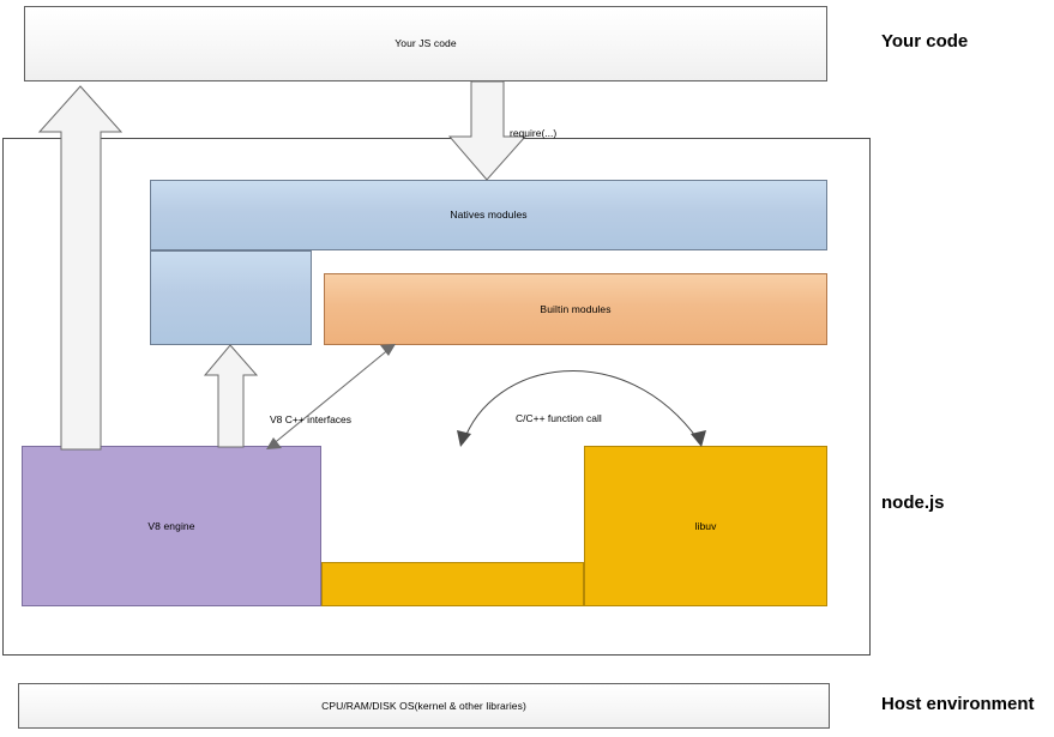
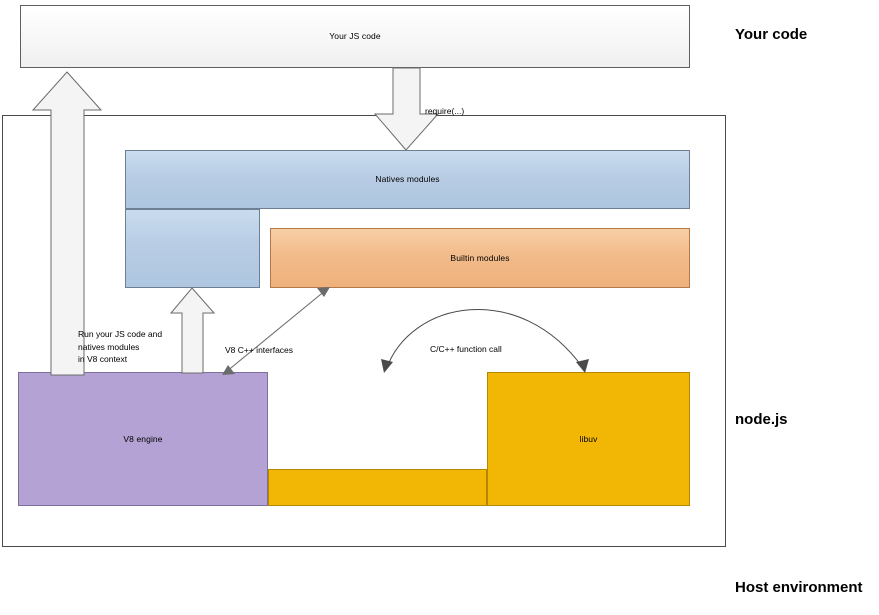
  Your JS code
  Natives modules
  Builtin modules
  V8 engine
  libuv
- CPU/RAM/DISK OS(kernel & other libraries)
  require(...)
+ Run your JS code and
+ natives modules
+ in V8 context
  V8 C++ interfaces
  C/C++ function call
  Your code
  node.js
  Host environment
